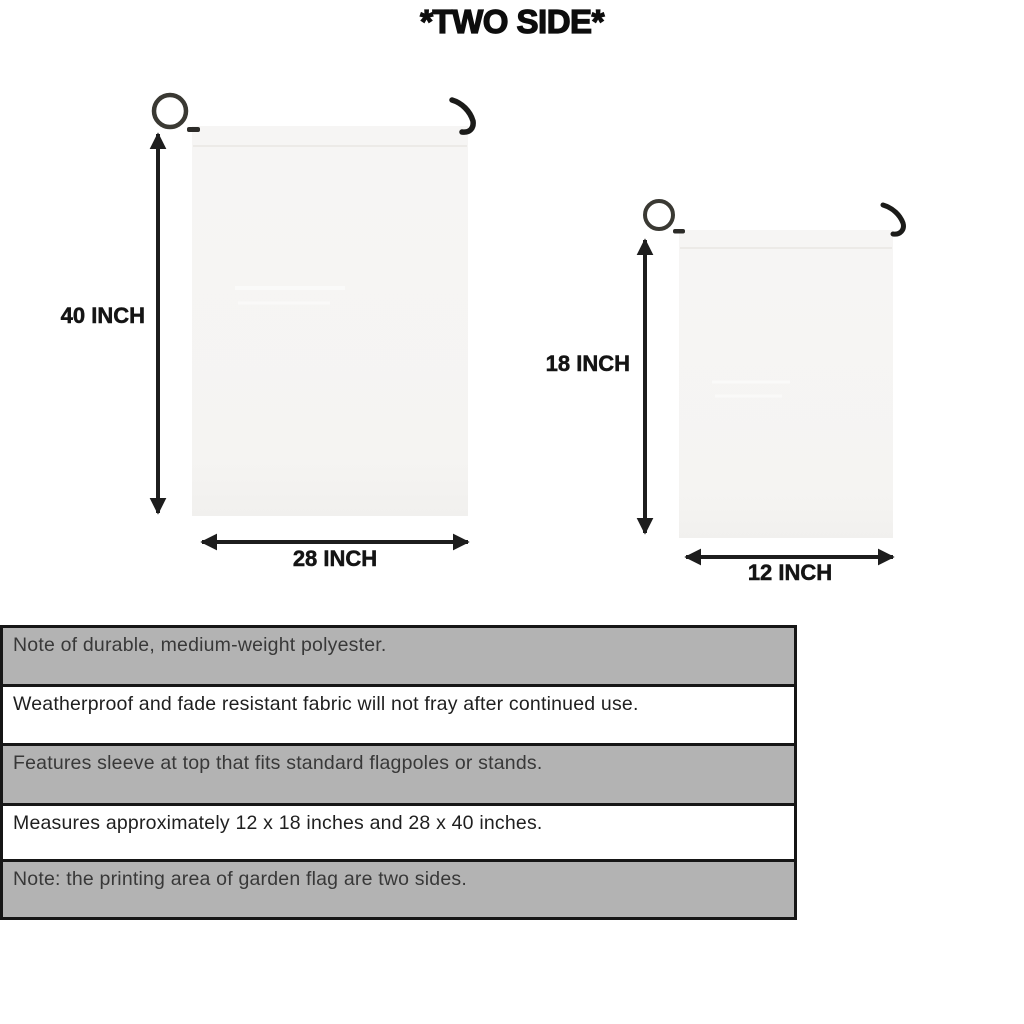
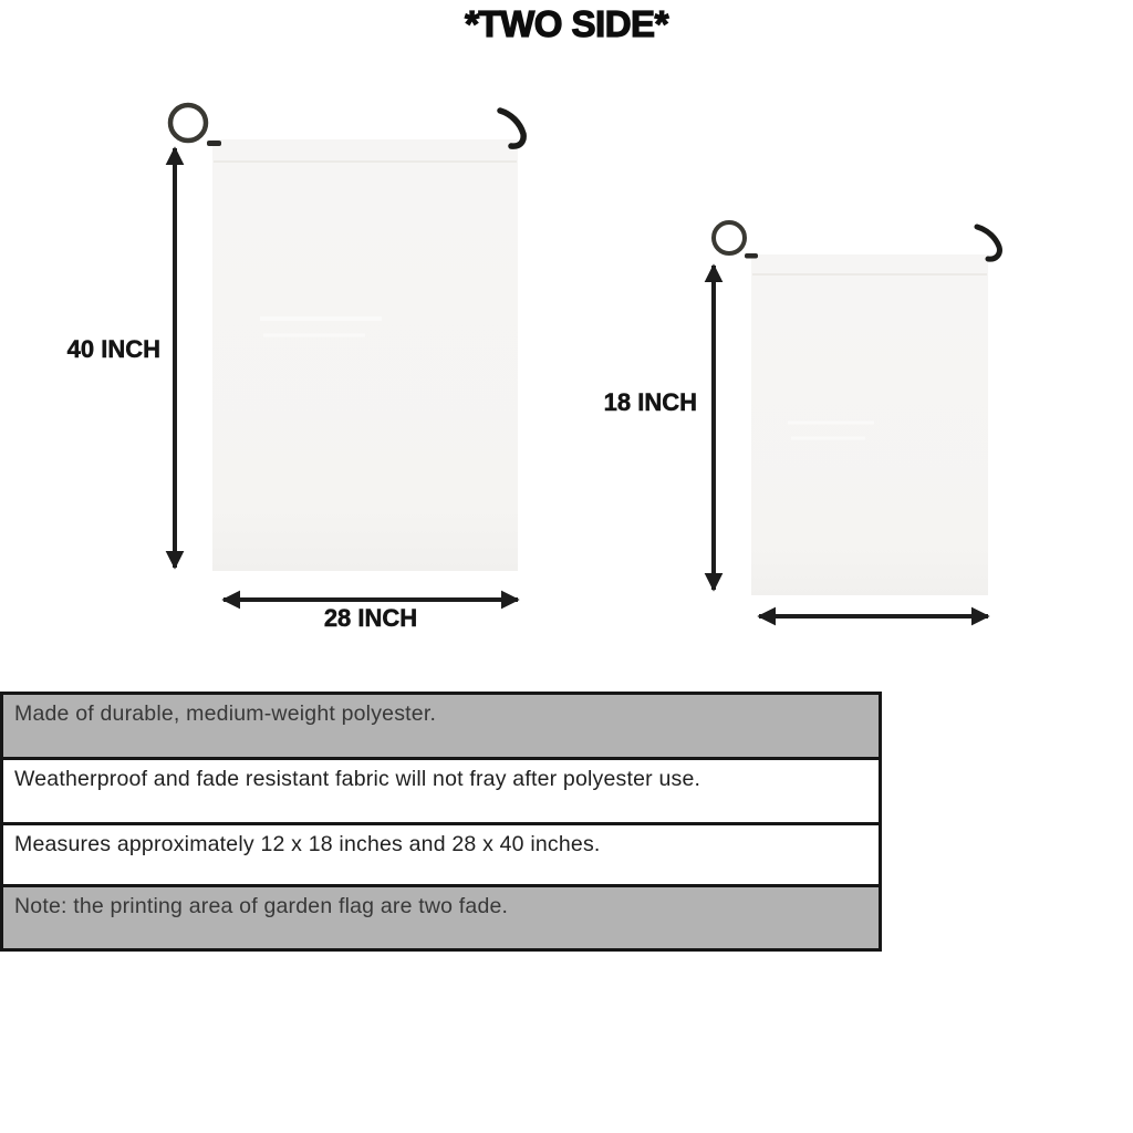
  *TWO SIDE*
  40 INCH
  28 INCH
  18 INCH
- 12 INCH
- Note of durable, medium-weight polyester.
+ Made of durable, medium-weight polyester.
- Weatherproof and fade resistant fabric will not fray after continued use.
+ Weatherproof and fade resistant fabric will not fray after polyester use.
- Features sleeve at top that fits standard flagpoles or stands.
  Measures approximately 12 x 18 inches and 28 x 40 inches.
- Note: the printing area of garden flag are two sides.
+ Note: the printing area of garden flag are two fade.
